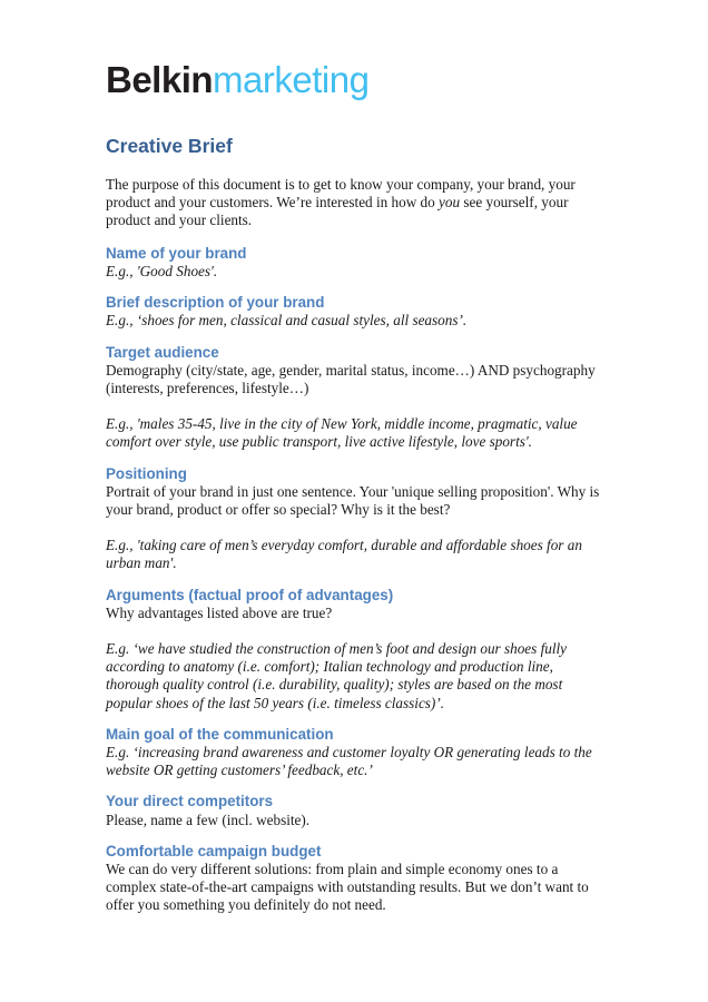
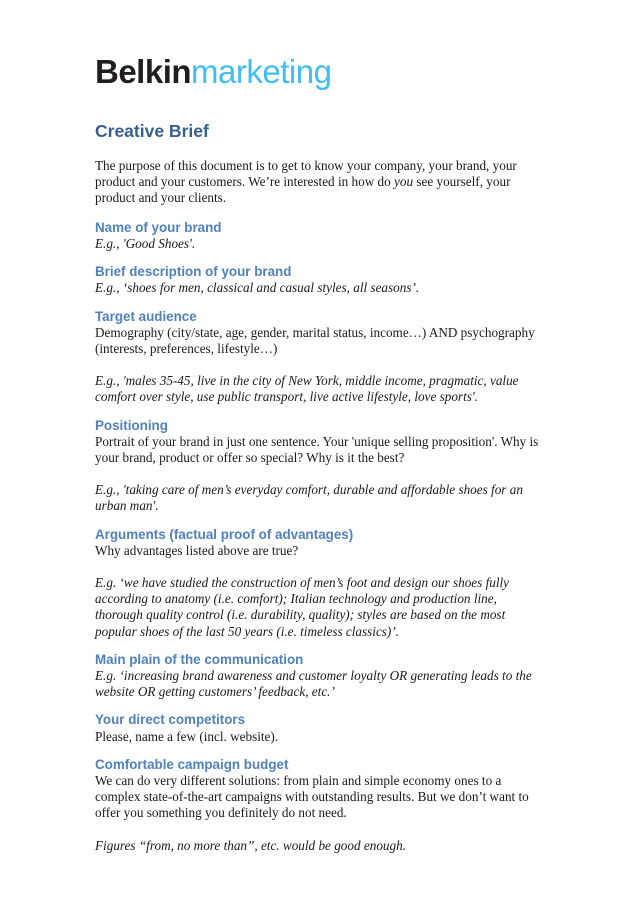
  Belkinmarketing
  Creative Brief
  The purpose of this document is to get to know your company, your brand, your product and your customers. We’re interested in how do you see yourself, your product and your clients.
  Name of your brand
  E.g., 'Good Shoes'.
  Brief description of your brand
  E.g., ‘shoes for men, classical and casual styles, all seasons’.
  Target audience
  Demography (city/state, age, gender, marital status, income…) AND psychography (interests, preferences, lifestyle…)
  E.g., 'males 35-45, live in the city of New York, middle income, pragmatic, value comfort over style, use public transport, live active lifestyle, love sports'.
  Positioning
  Portrait of your brand in just one sentence. Your 'unique selling proposition'. Why is your brand, product or offer so special? Why is it the best?
  E.g., 'taking care of men’s everyday comfort, durable and affordable shoes for an urban man'.
  Arguments (factual proof of advantages)
  Why advantages listed above are true?
  E.g. ‘we have studied the construction of men’s foot and design our shoes fully according to anatomy (i.e. comfort); Italian technology and production line, thorough quality control (i.e. durability, quality); styles are based on the most popular shoes of the last 50 years (i.e. timeless classics)’.
- Main goal of the communication
+ Main plain of the communication
  E.g. ‘increasing brand awareness and customer loyalty OR generating leads to the website OR getting customers’ feedback, etc.’
  Your direct competitors
  Please, name a few (incl. website).
  Comfortable campaign budget
  We can do very different solutions: from plain and simple economy ones to a complex state-of-the-art campaigns with outstanding results. But we don’t want to offer you something you definitely do not need.
+ Figures “from, no more than”, etc. would be good enough.
